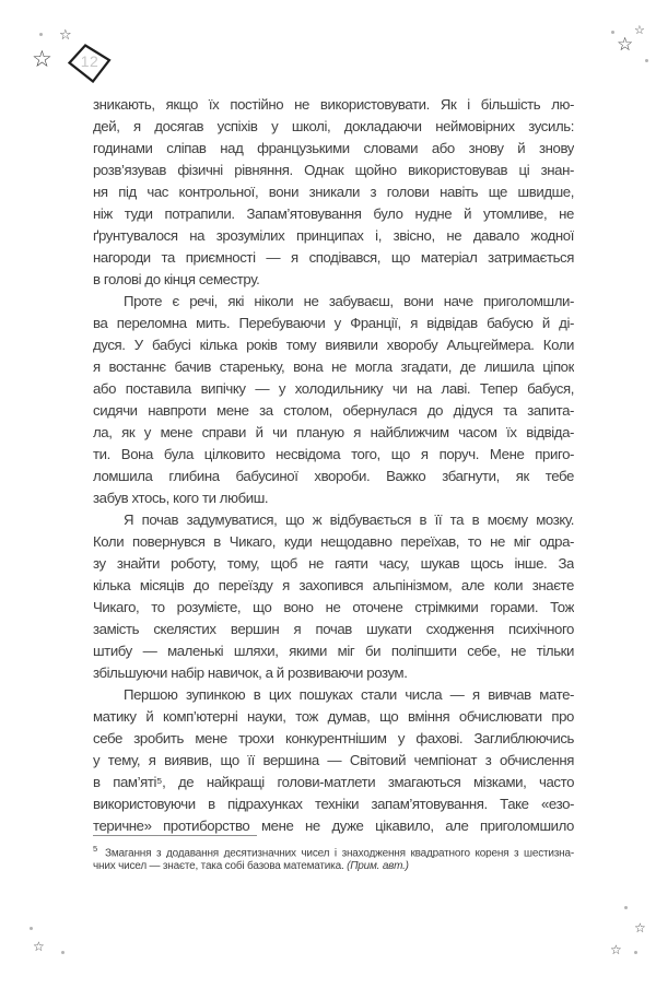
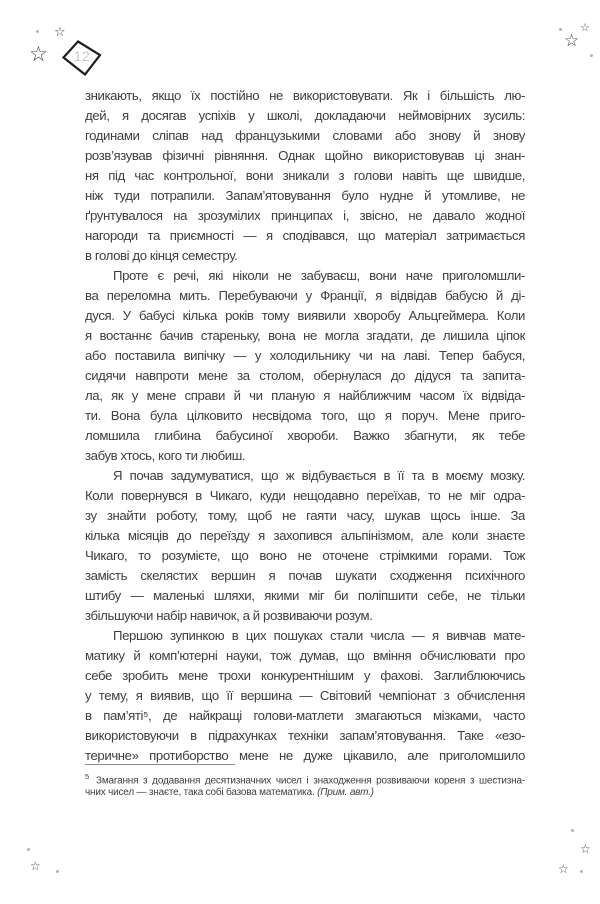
  ☆
  ☆
  12
  ☆
  ☆
  зникають, якщо їх постійно не використовувати. Як і більшість лю-
  дей, я досягав успіхів у школі, докладаючи неймовірних зусиль:
  годинами сліпав над французькими словами або знову й знову
  розв’язував фізичні рівняння. Однак щойно використовував ці знан-
  ня під час контрольної, вони зникали з голови навіть ще швидше,
  ніж туди потрапили. Запам’ятовування було нудне й утомливе, не
  ґрунтувалося на зрозумілих принципах і, звісно, не давало жодної
  нагороди та приємності — я сподівався, що матеріал затримається
  в голові до кінця семестру.
  Проте є речі, які ніколи не забуваєш, вони наче приголомшли-
  ва переломна мить. Перебуваючи у Франції, я відвідав бабусю й ді-
  дуся. У бабусі кілька років тому виявили хворобу Альцгеймера. Коли
  я востаннє бачив стареньку, вона не могла згадати, де лишила ціпок
  або поставила випічку — у холодильнику чи на лаві. Тепер бабуся,
  сидячи навпроти мене за столом, обернулася до дідуся та запита-
  ла, як у мене справи й чи планую я найближчим часом їх відвіда-
  ти. Вона була цілковито несвідома того, що я поруч. Мене приго-
  ломшила глибина бабусиної хвороби. Важко збагнути, як тебе
  забув хтось, кого ти любиш.
  Я почав задумуватися, що ж відбувається в її та в моєму мозку.
  Коли повернувся в Чикаго, куди нещодавно переїхав, то не міг одра-
  зу знайти роботу, тому, щоб не гаяти часу, шукав щось інше. За
  кілька місяців до переїзду я захопився альпінізмом, але коли знаєте
  Чикаго, то розумієте, що воно не оточене стрімкими горами. Тож
  замість скелястих вершин я почав шукати сходження психічного
  штибу — маленькі шляхи, якими міг би поліпшити себе, не тільки
  збільшуючи набір навичок, а й розвиваючи розум.
  Першою зупинкою в цих пошуках стали числа — я вивчав мате-
  матику й комп’ютерні науки, тож думав, що вміння обчислювати про
  себе зробить мене трохи конкурентнішим у фахові. Заглиблюючись
  у тему, я виявив, що її вершина — Світовий чемпіонат з обчислення
  в пам’яті⁵, де найкращі голови-матлети змагаються мізками, часто
  використовуючи в підрахунках техніки запам’ятовування. Таке «езо-
  теричне» протиборство мене не дуже цікавило, але приголомшило
- 5 Змагання з додавання десятизначних чисел і знаходження квадратного кореня з шестизна-
+ 5 Змагання з додавання десятизначних чисел і знаходження розвиваючи кореня з шестизна-
  чних чисел — знаєте, така собі базова математика. (Прим. авт.)
  ☆
  ☆
  ☆
